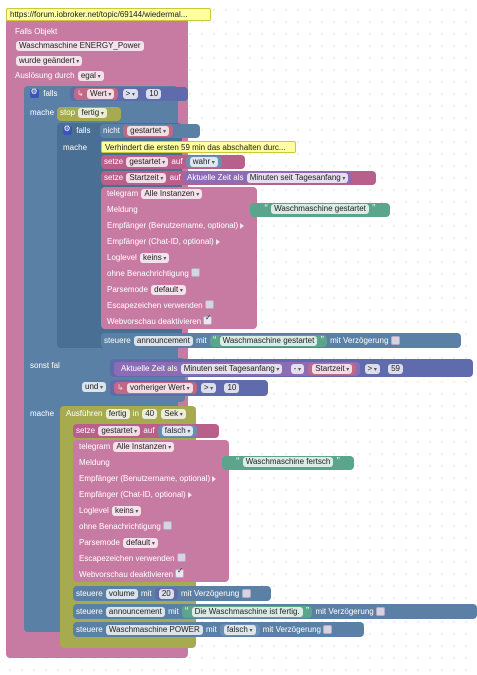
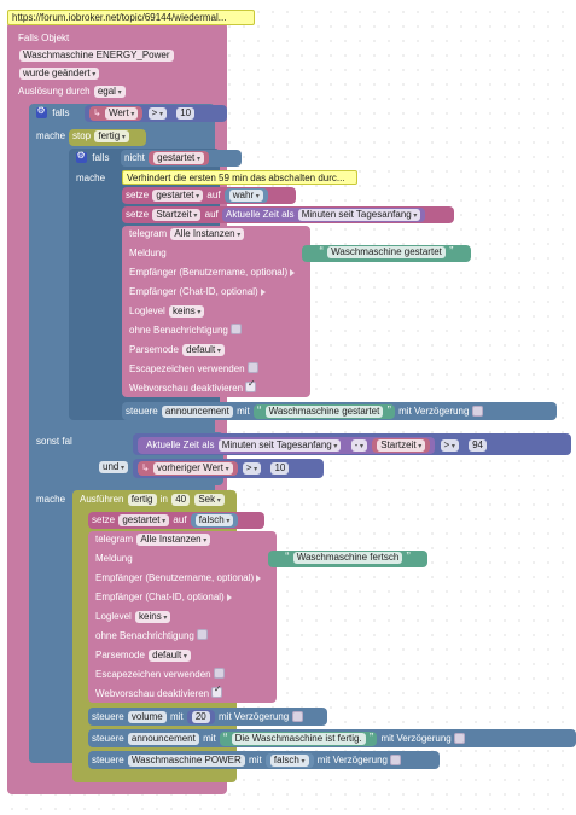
  https://forum.iobroker.net/topic/69144/wiedermal...
  Falls Objekt
  Waschmaschine ENERGY_Power
  wurde geändert
  Auslösung durch egal
  falls
  ↳ Wert > 10
  mache
  stop fertig
  falls
  nicht gestartet
  mache
  Verhindert die ersten 59 min das abschalten durc...
  setze gestartet auf wahr
  setze Startzeit auf Aktuelle Zeit als Minuten seit Tagesanfang
  telegram Alle Instanzen
  Meldung
  “ Waschmaschine gestartet ”
  Empfänger (Benutzername, optional)
  Empfänger (Chat-ID, optional)
  Loglevel keins
  ohne Benachrichtigung
  Parsemode default
  Escapezeichen verwenden
  Webvorschau deaktivieren
  steuere announcement mit “ Waschmaschine gestartet ” mit Verzögerung
  sonst fal
  und
- Aktuelle Zeit als Minuten seit Tagesanfang - Startzeit > 59
+ Aktuelle Zeit als Minuten seit Tagesanfang - Startzeit > 94
  ↳ vorheriger Wert > 10
  mache
  Ausführen fertig in 40 Sek
  setze gestartet auf falsch
  telegram Alle Instanzen
  Meldung
  “ Waschmaschine fertsch ”
  Empfänger (Benutzername, optional)
  Empfänger (Chat-ID, optional)
  Loglevel keins
  ohne Benachrichtigung
  Parsemode default
  Escapezeichen verwenden
  Webvorschau deaktivieren
  steuere volume mit 20 mit Verzögerung
  steuere announcement mit “ Die Waschmaschine ist fertig. ” mit Verzögerung
  steuere Waschmaschine POWER mit falsch mit Verzögerung
